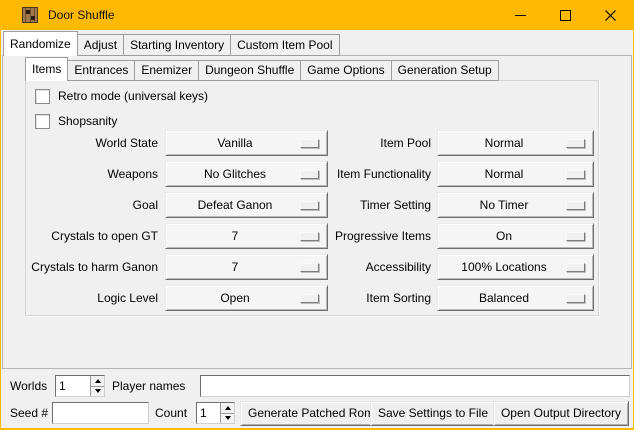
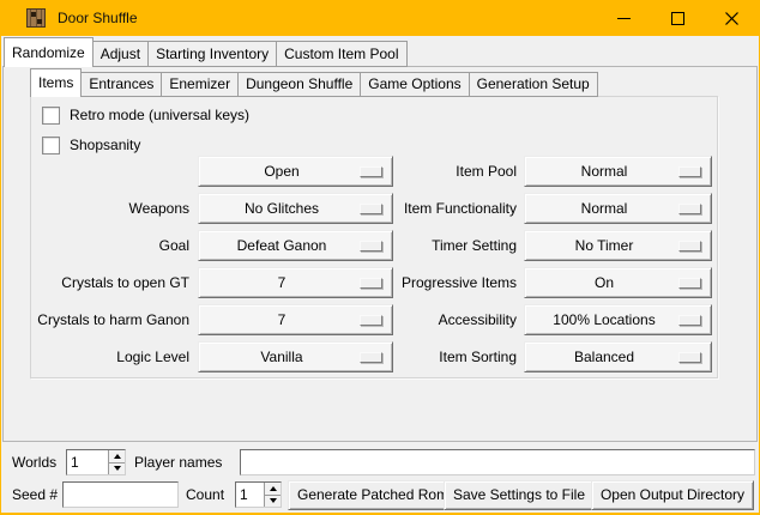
  Door Shuffle
  Randomize
  Adjust
  Starting Inventory
  Custom Item Pool
  Items
  Entrances
  Enemizer
  Dungeon Shuffle
  Game Options
  Generation Setup
  Retro mode (universal keys)
  Shopsanity
- World State
- Vanilla
+ Open
  Weapons
  No Glitches
  Goal
  Defeat Ganon
  Crystals to open GT
  7
  Crystals to harm Ganon
  7
  Logic Level
- Open
+ Vanilla
  Item Pool
  Normal
  Item Functionality
  Normal
  Timer Setting
  No Timer
  Progressive Items
  On
  Accessibility
  100% Locations
  Item Sorting
  Balanced
  Worlds
  1
  Player names
  Seed #
  Count
  1
  Generate Patched Ro
  Save Settings to File
  Open Output Directory
